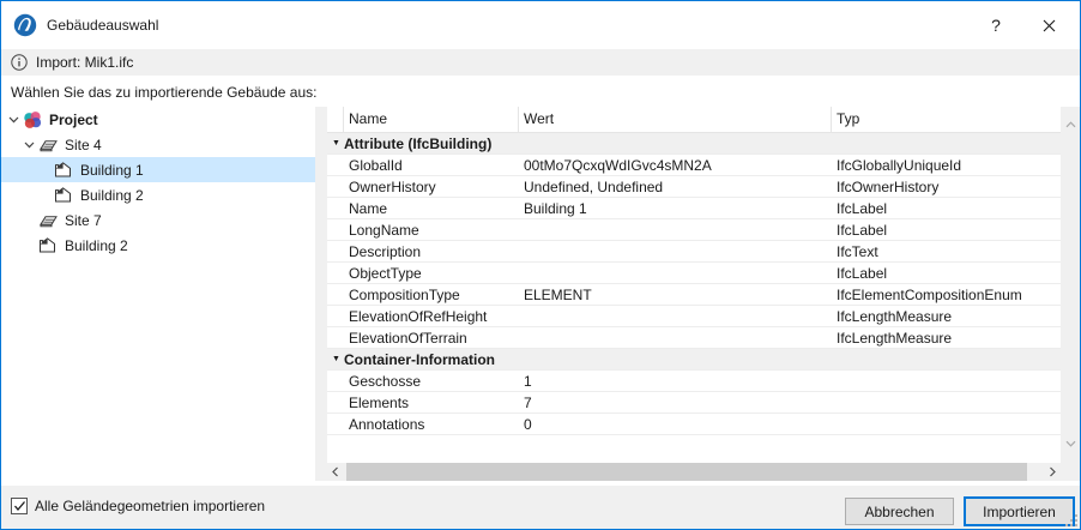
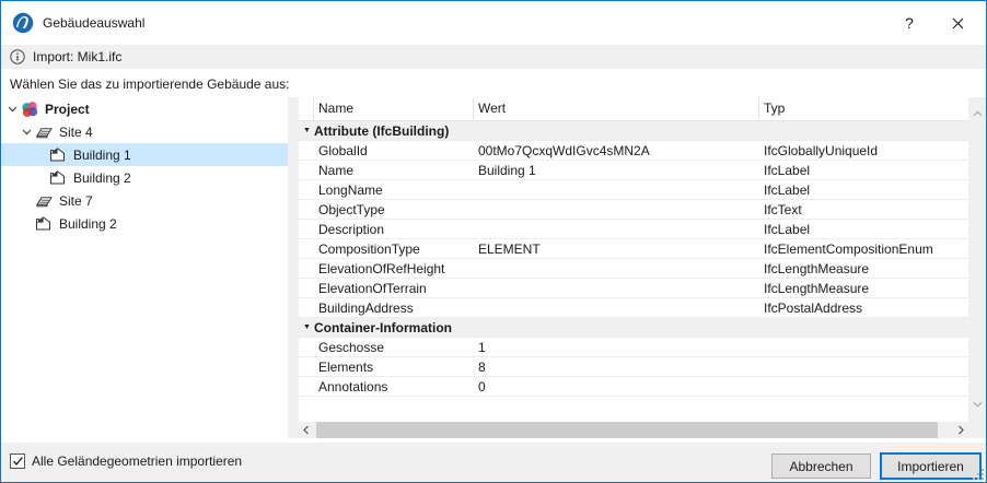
  Gebäudeauswahl
  ?
  Import: Mik1.ifc
  Wählen Sie das zu importierende Gebäude aus:
  Project
  Site 4
  Building 1
  Building 2
  Site 7
  Building 2
  Name
  Wert
  Typ
  Attribute (IfcBuilding)
  GlobalId
  00tMo7QcxqWdIGvc4sMN2A
  IfcGloballyUniqueId
- OwnerHistory
- Undefined, Undefined
- IfcOwnerHistory
  Name
  Building 1
  IfcLabel
  LongName
  IfcLabel
- Description
+ ObjectType
  IfcText
- ObjectType
+ Description
  IfcLabel
  CompositionType
  ELEMENT
  IfcElementCompositionEnum
  ElevationOfRefHeight
  IfcLengthMeasure
  ElevationOfTerrain
  IfcLengthMeasure
+ BuildingAddress
+ IfcPostalAddress
  Container-Information
  Geschosse
  1
  Elements
- 7
+ 8
  Annotations
  0
  Alle Geländegeometrien importieren
  Abbrechen
  Importieren
